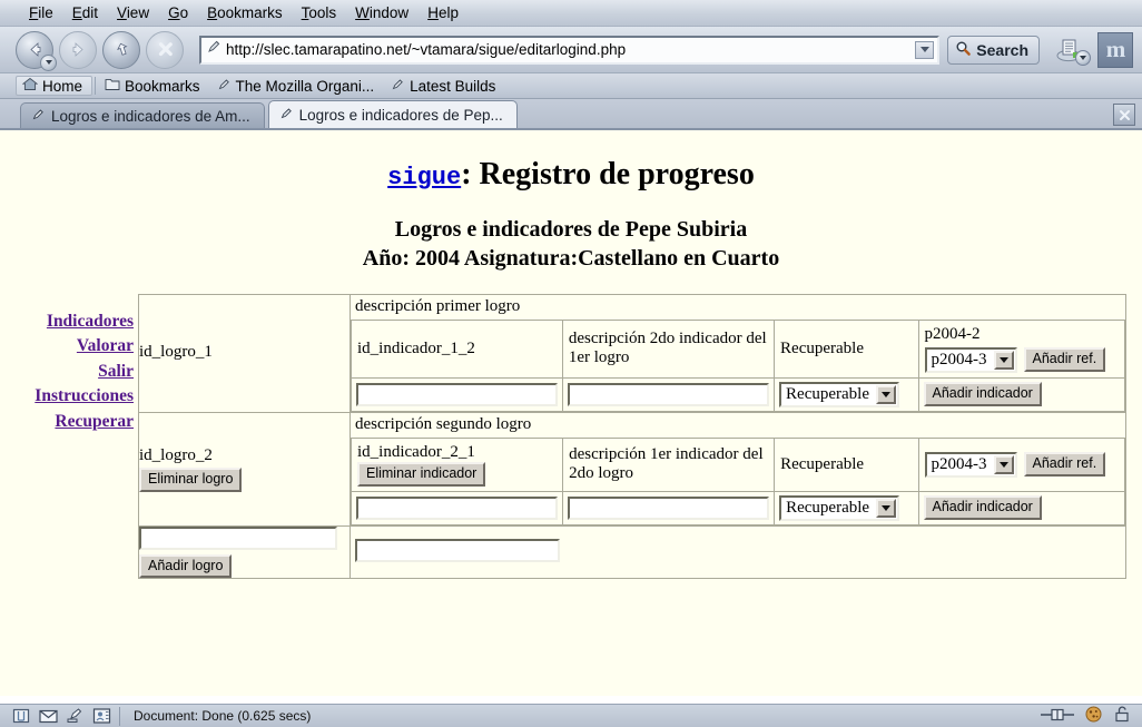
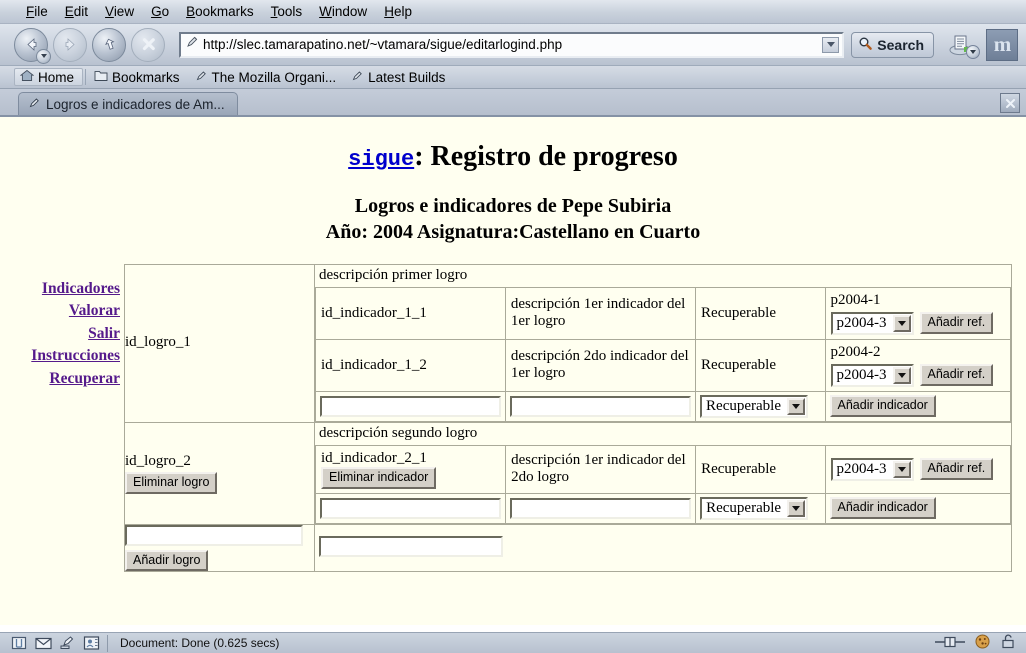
  File
  Edit
  View
  Go
  Bookmarks
  Tools
  Window
  Help
  http://slec.tamarapatino.net/~vtamara/sigue/editarlogind.php
  Search
  m
  Home
  Bookmarks
  The Mozilla Organi...
  Latest Builds
  Logros e indicadores de Am...
- Logros e indicadores de Pep...
  sigue: Registro de progreso
  Logros e indicadores de Pepe Subiria
  Año: 2004 Asignatura:Castellano en Cuarto
  Indicadores
  Valorar
  Salir
  Instrucciones
  Recuperar
  id_logro_1	descripción primer logro
+ id_indicador_1_1	descripción 1er indicador del 1er logro	Recuperable	p2004-1 p2004-3 Añadir ref.
  id_indicador_1_2	descripción 2do indicador del 1er logro	Recuperable	p2004-2 p2004-3 Añadir ref.
  		Recuperable	Añadir indicador
  id_logro_2 Eliminar logro	descripción segundo logro
  id_indicador_2_1 Eliminar indicador	descripción 1er indicador del 2do logro	Recuperable	p2004-3 Añadir ref.
  		Recuperable	Añadir indicador
  Añadir logro
  Document: Done (0.625 secs)
